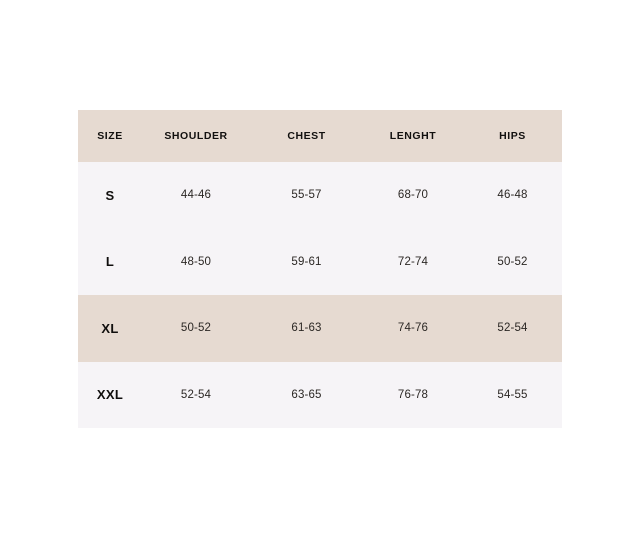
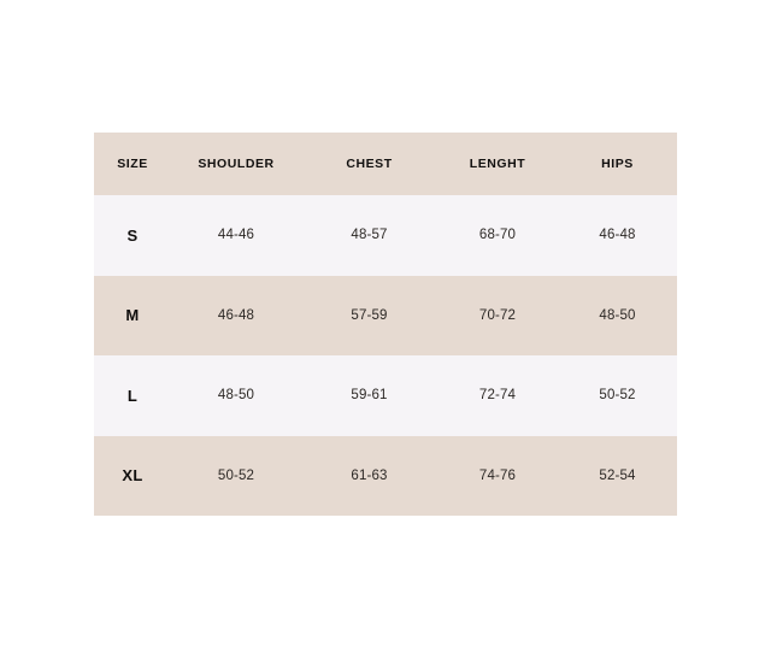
  SIZE	SHOULDER	CHEST	LENGHT	HIPS
- S	44-46	55-57	68-70	46-48
+ S	44-46	48-57	68-70	46-48
+ M	46-48	57-59	70-72	48-50
  L	48-50	59-61	72-74	50-52
  XL	50-52	61-63	74-76	52-54
- XXL	52-54	63-65	76-78	54-55
